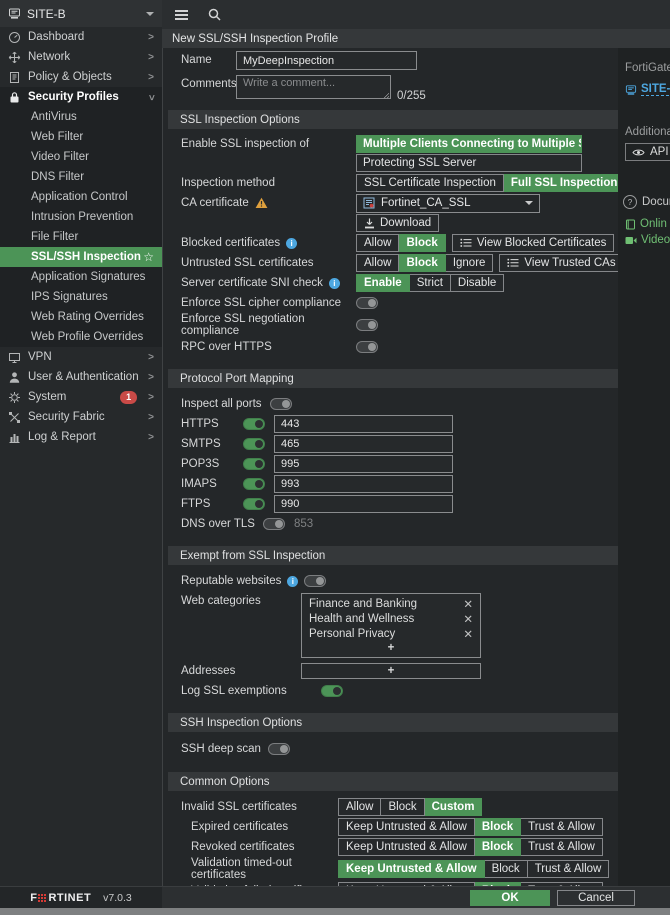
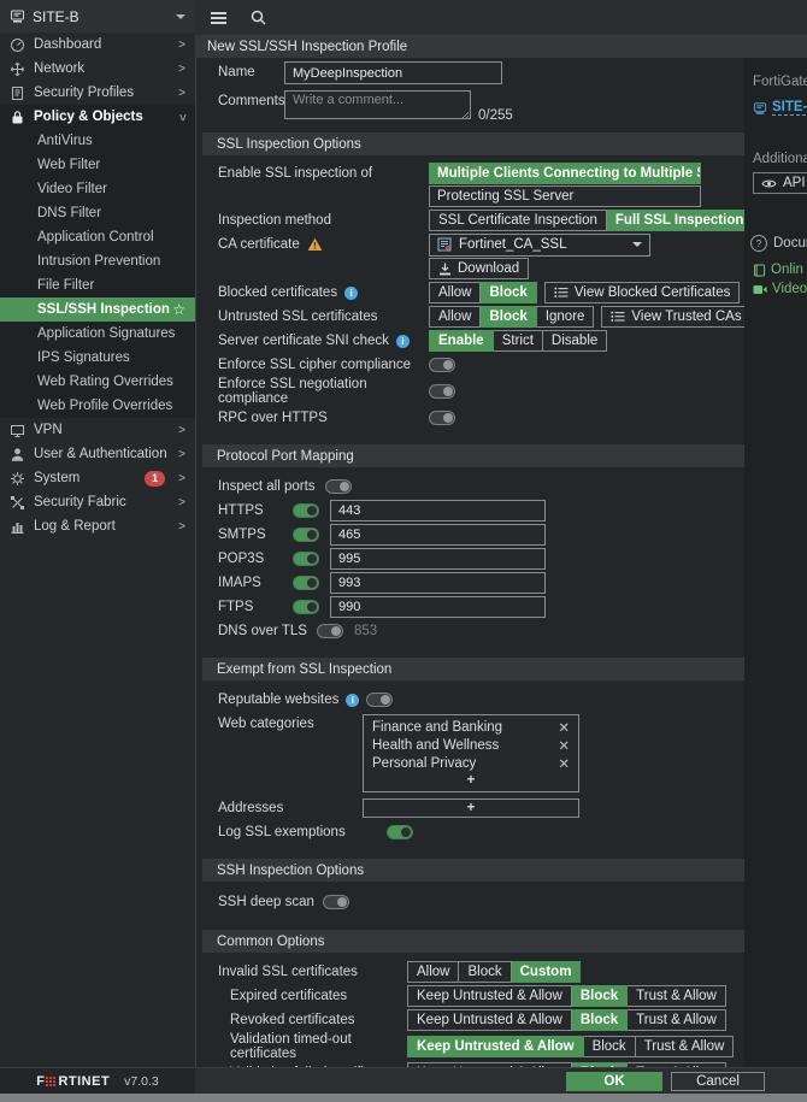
  SITE-B
  Dashboard
  >
  Network
  >
- Policy & Objects
+ Security Profiles
  >
- Security Profiles
+ Policy & Objects
  AntiVirus
  Web Filter
  Video Filter
  DNS Filter
  Application Control
  Intrusion Prevention
  File Filter
  SSL/SSH Inspection
  ☆
  Application Signatures
  IPS Signatures
  Web Rating Overrides
  Web Profile Overrides
  VPN
  >
  User & Authentication
  >
  System
  1
  >
  Security Fabric
  >
  Log & Report
  >
  New SSL/SSH Inspection Profile
  Name
  MyDeepInspection
  Comments
  Write a comment...
  0/255
  SSL Inspection Options
  Enable SSL inspection of
  Multiple Clients Connecting to Multiple
  Protecting SSL Server
  Inspection method
  SSL Certificate Inspection
  Full SSL Inspection
  CA certificate
  Fortinet_CA_SSL
  Download
  Blocked certificates
  i
  Allow
  Block
  View Blocked Certificates
  Untrusted SSL certificates
  Allow
  Block
  Ignore
  View Trusted CAs
  Server certificate SNI check
  i
  Enable
  Strict
  Disable
  Enforce SSL cipher compliance
  Enforce SSL negotiation compliance
  RPC over HTTPS
  Protocol Port Mapping
  Inspect all ports
  HTTPS
  443
  SMTPS
  465
  POP3S
  995
  IMAPS
  993
  FTPS
  990
  DNS over TLS
  853
  Exempt from SSL Inspection
  Reputable websites
  i
  Web categories
  Finance and Banking
  ✕
  Health and Wellness
  ✕
  Personal Privacy
  ✕
  +
  Addresses
  +
  Log SSL exemptions
  SSH Inspection Options
  SSH deep scan
  Common Options
  Invalid SSL certificates
  Allow
  Block
  Custom
  Expired certificates
  Keep Untrusted & Allow
  Block
  Trust & Allow
  Revoked certificates
  Keep Untrusted & Allow
  Block
  Trust & Allow
  Validation timed-out certificates
  Keep Untrusted & Allow
  Block
  Trust & Allow
  FortiGat
  SITE-
  Addition
  API
  ?
  Docu
  Onlin
  Video
  OK
  Cancel
  F
  RTINET
  v7.0.3
